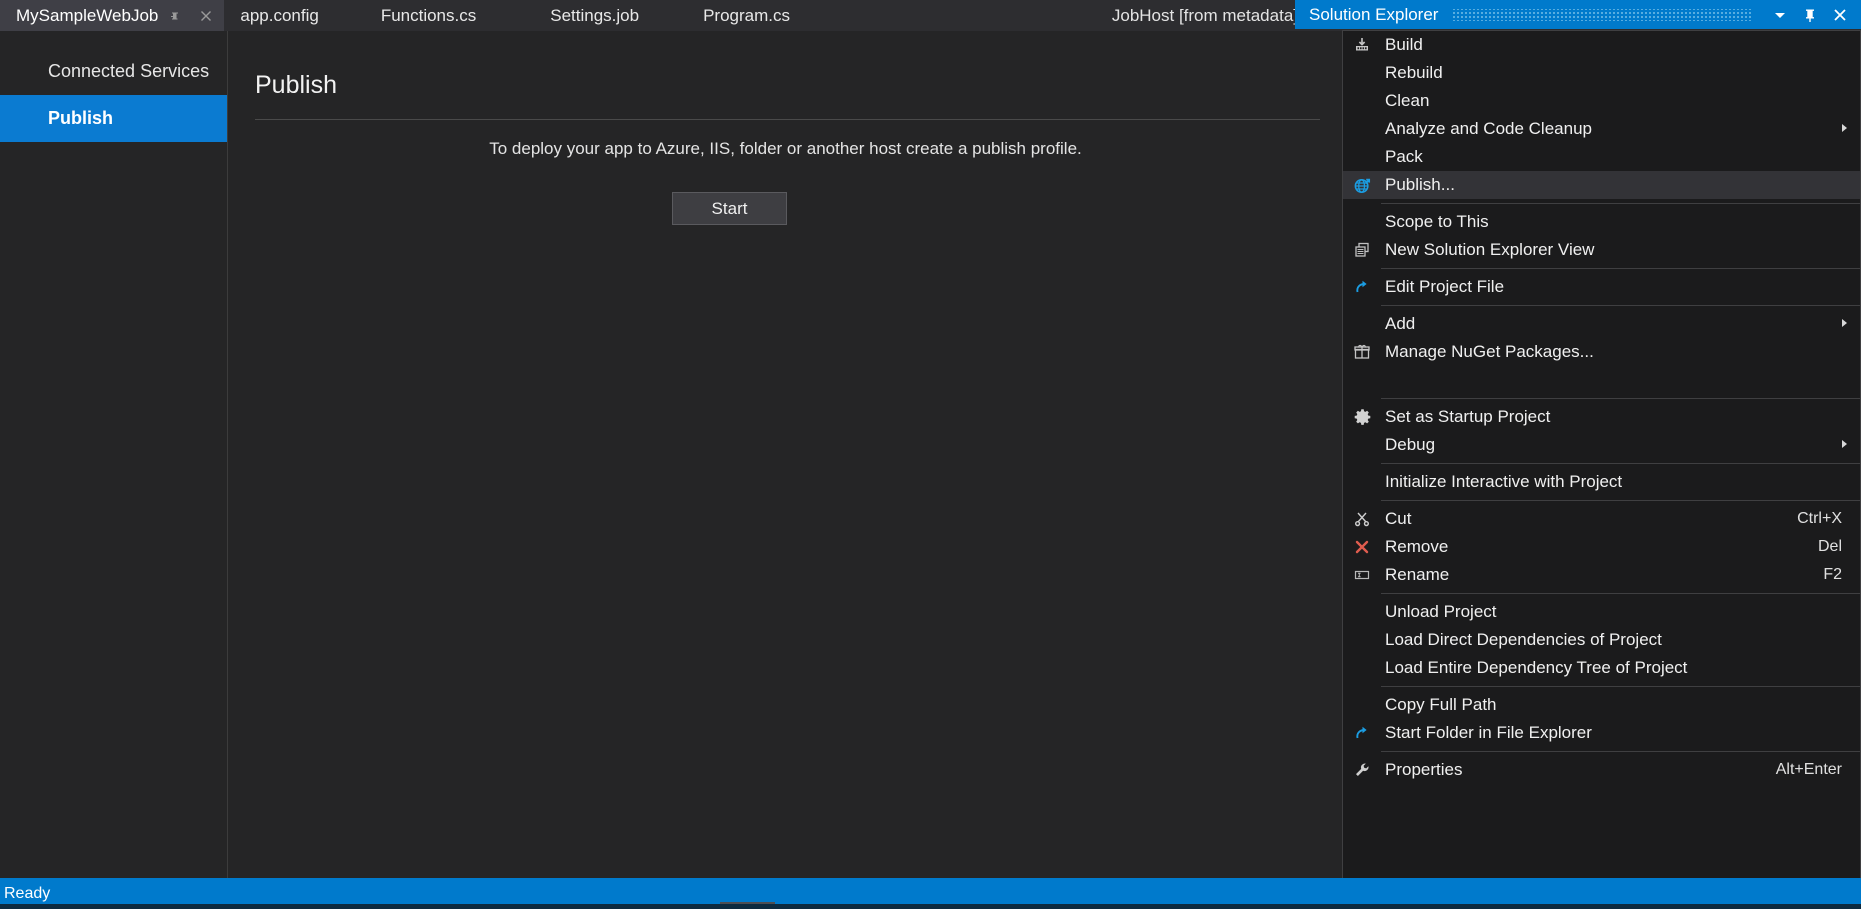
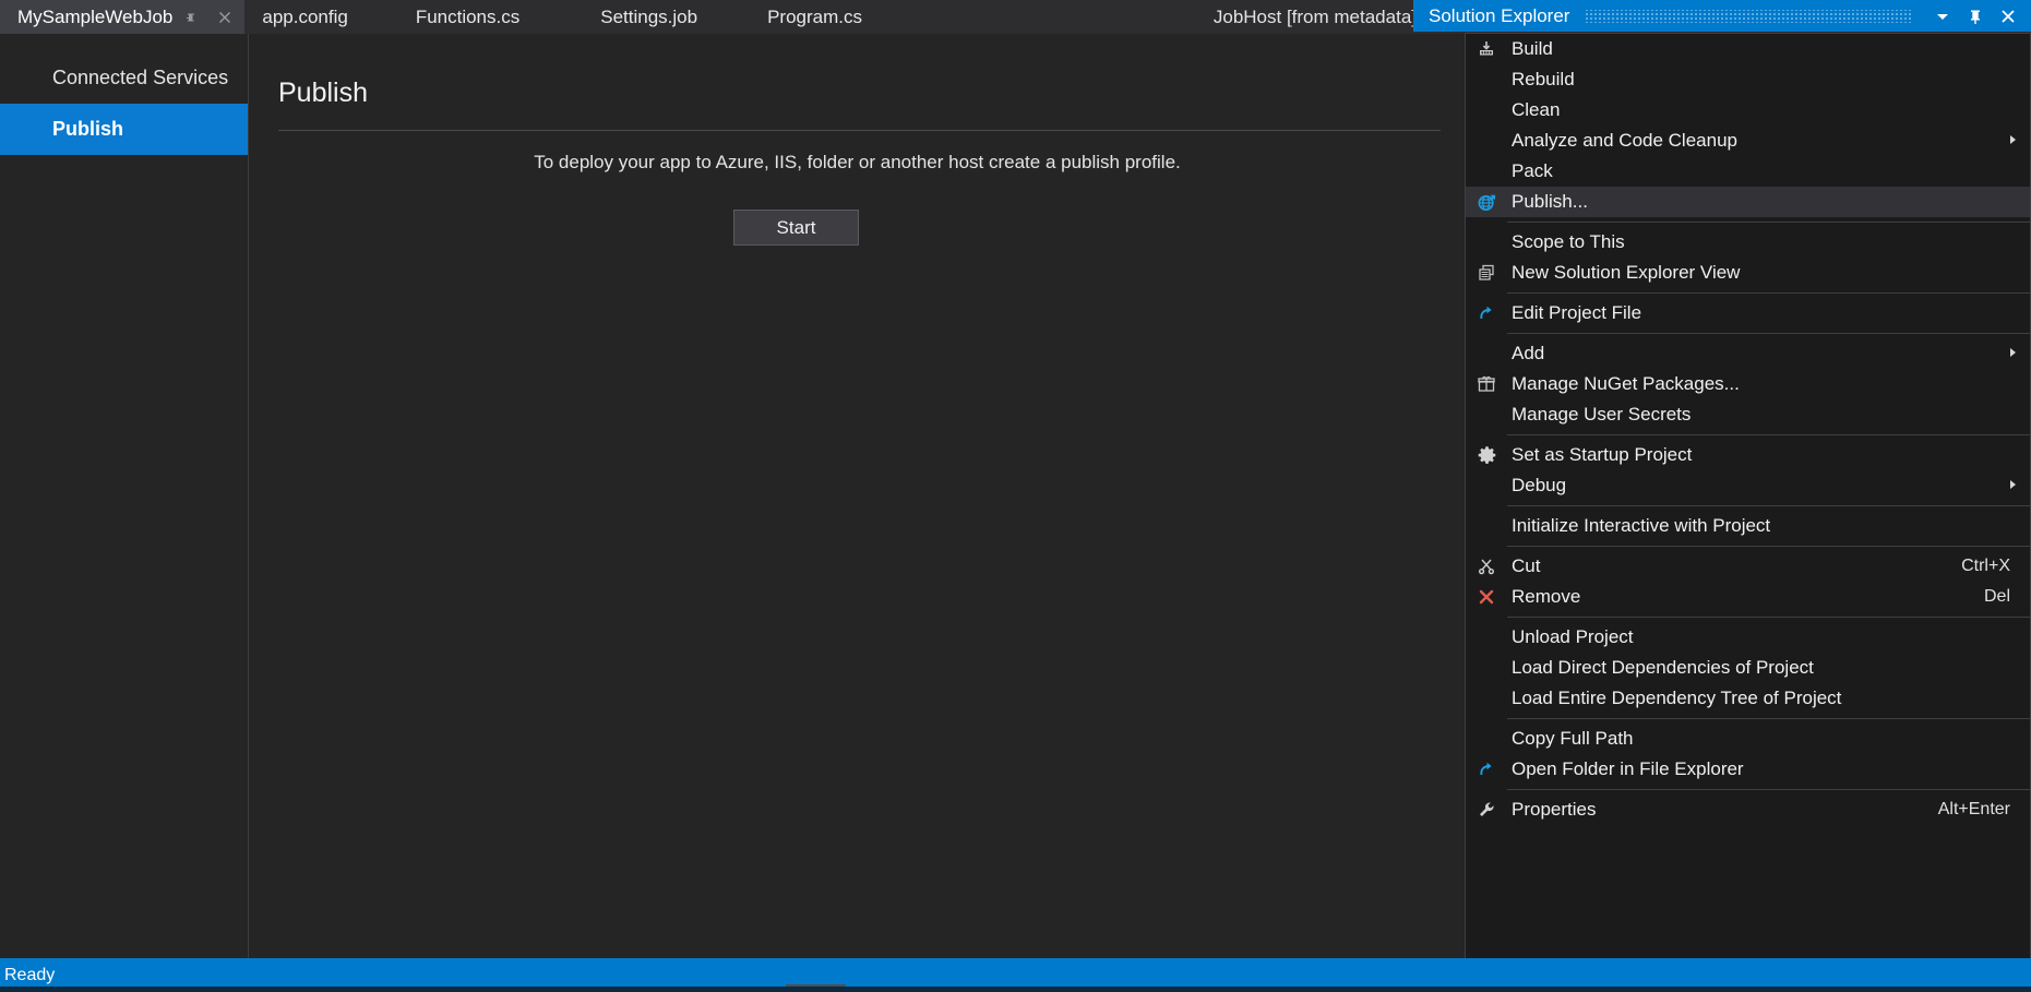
  MySampleWebJob
  app.config
  Functions.cs
  Settings.job
  Program.cs
  JobHost [from metadata
  Solution Explorer
  Connected Services
  Publish
  Publish
  To deploy your app to Azure, IIS, folder or another host create a publish profile.
  Start
  Build
  Rebuild
  Clean
  Analyze and Code Cleanup
  Pack
  Publish...
  Scope to This
  New Solution Explorer View
  Edit Project File
  Add
  Manage NuGet Packages...
+ Manage User Secrets
  Set as Startup Project
  Debug
  Initialize Interactive with Project
  Cut
  Ctrl+X
  Remove
  Del
- Rename
- F2
  Unload Project
  Load Direct Dependencies of Project
  Load Entire Dependency Tree of Project
  Copy Full Path
- Start Folder in File Explorer
+ Open Folder in File Explorer
  Properties
  Alt+Enter
  Ready
